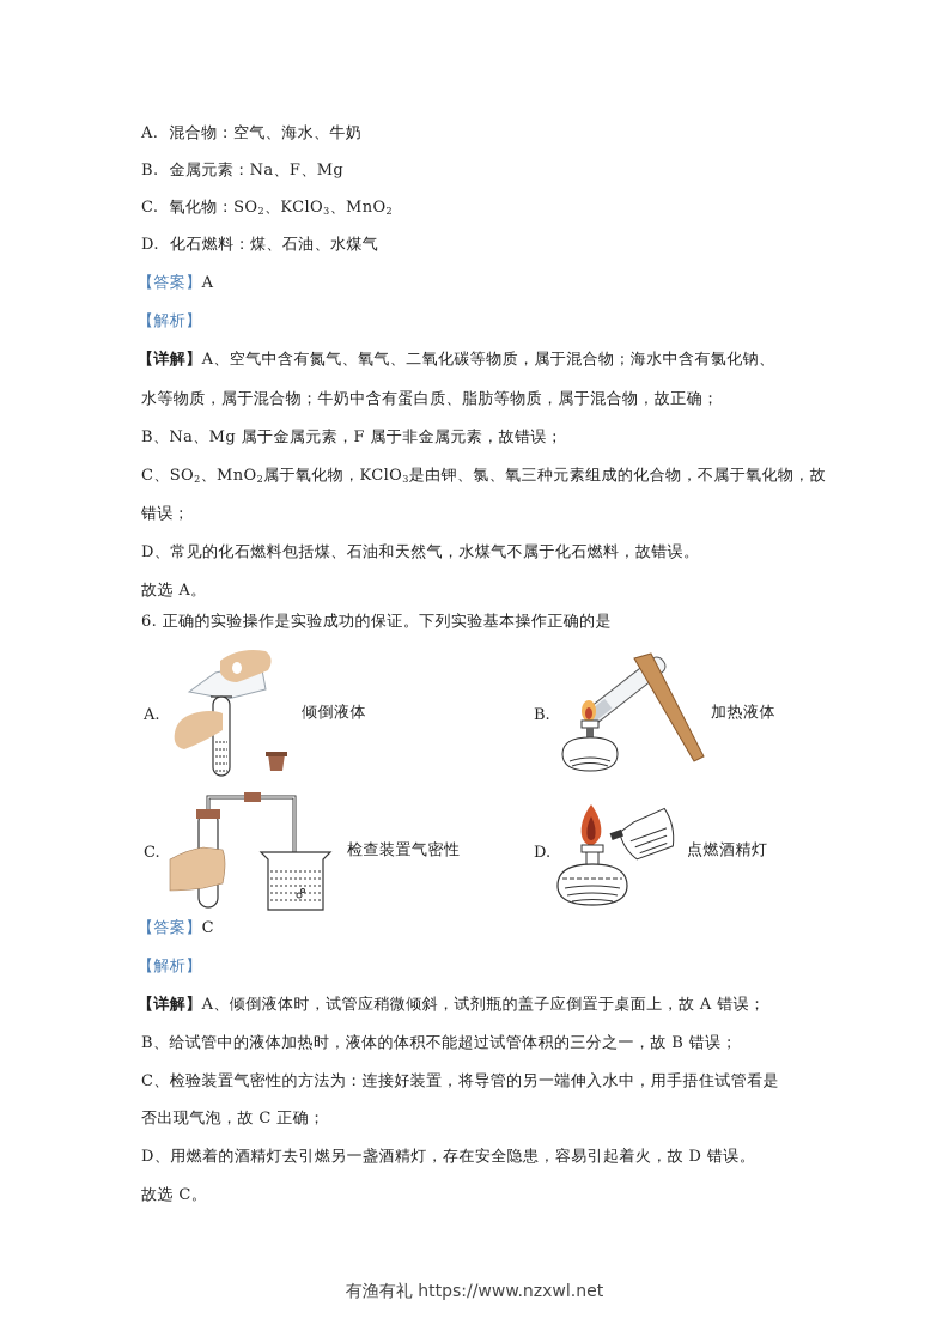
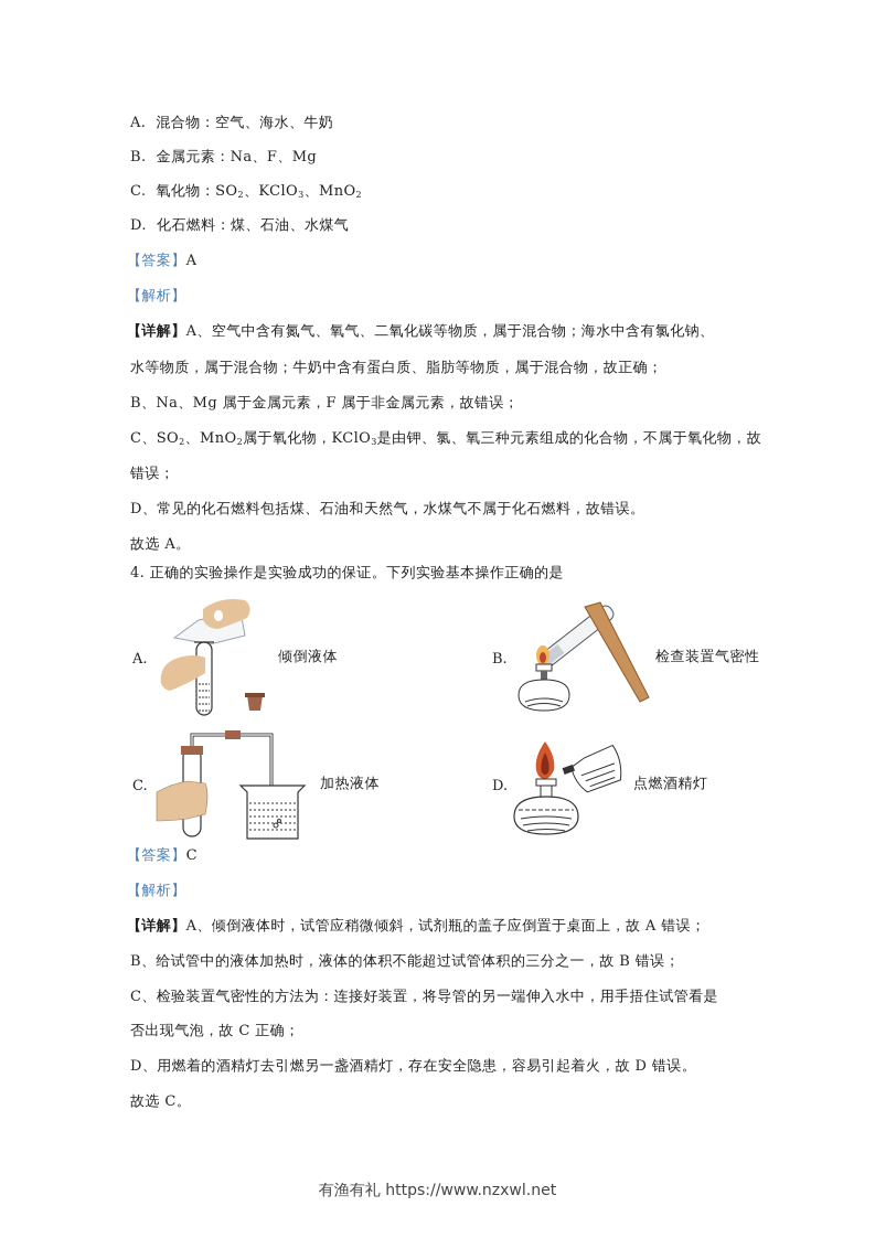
  A. 混合物：空气、海水、牛奶
  B. 金属元素：Na、F、Mg
  C. 氧化物：SO2、KClO3、MnO2
  D. 化石燃料：煤、石油、水煤气
  【答案】A
  【解析】
  【详解】A、空气中含有氮气、氧气、二氧化碳等物质，属于混合物；海水中含有氯化钠、
  水等物质，属于混合物；牛奶中含有蛋白质、脂肪等物质，属于混合物，故正确；
  B、Na、Mg 属于金属元素，F 属于非金属元素，故错误；
  C、SO2、MnO2属于氧化物，KClO3是由钾、氯、氧三种元素组成的化合物，不属于氧化物，故
  错误；
  D、常见的化石燃料包括煤、石油和天然气，水煤气不属于化石燃料，故错误。
  故选 A。
- 6. 正确的实验操作是实验成功的保证。下列实验基本操作正确的是
+ 4. 正确的实验操作是实验成功的保证。下列实验基本操作正确的是
  A.
  倾倒液体
  B.
- 加热液体
+ 检查装置气密性
  C.
- 检查装置气密性
+ 加热液体
  D.
  点燃酒精灯
  【答案】C
  【解析】
  【详解】A、倾倒液体时，试管应稍微倾斜，试剂瓶的盖子应倒置于桌面上，故 A 错误；
  B、给试管中的液体加热时，液体的体积不能超过试管体积的三分之一，故 B 错误；
  C、检验装置气密性的方法为：连接好装置，将导管的另一端伸入水中，用手捂住试管看是
  否出现气泡，故 C 正确；
  D、用燃着的酒精灯去引燃另一盏酒精灯，存在安全隐患，容易引起着火，故 D 错误。
  故选 C。
  有渔有礼 https://www.nzxwl.net
